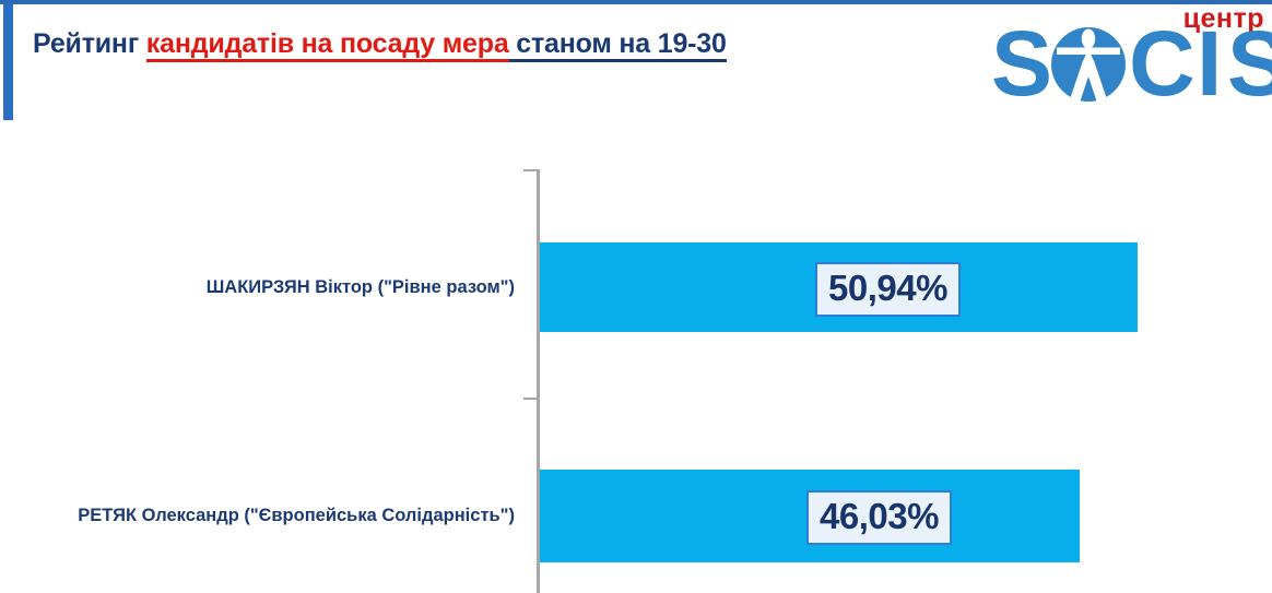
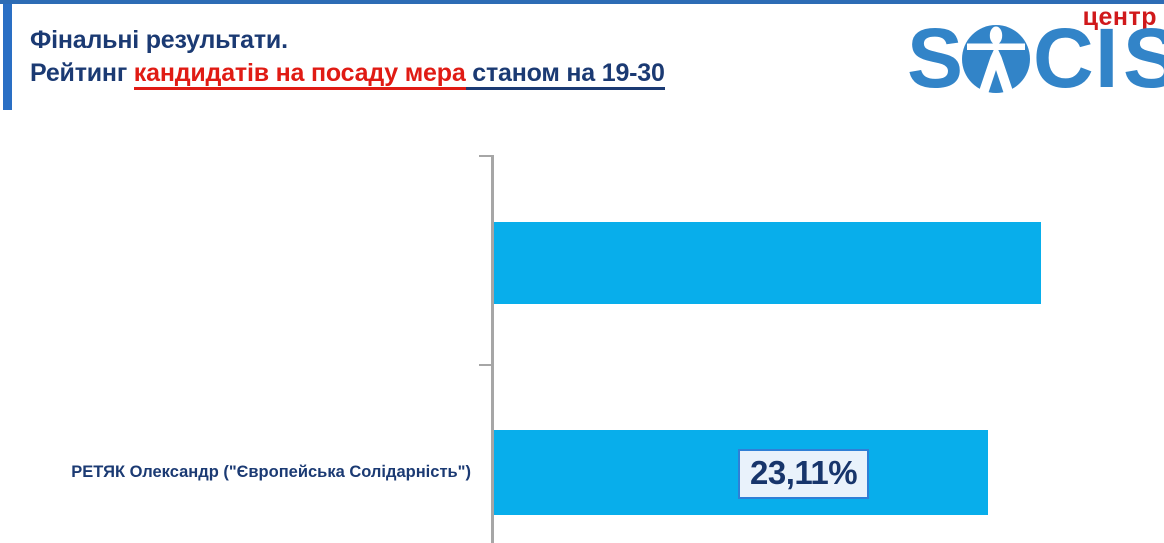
+ Фінальні результати.
  Рейтинг кандидатів на посаду мера станом на 19-30
  центр
  S
  C
  I
  S
- ШАКИРЗЯН Віктор ("Рівне разом")
- 50,94%
  РЕТЯК Олександр ("Європейська Солідарність")
- 46,03%
+ 23,11%
